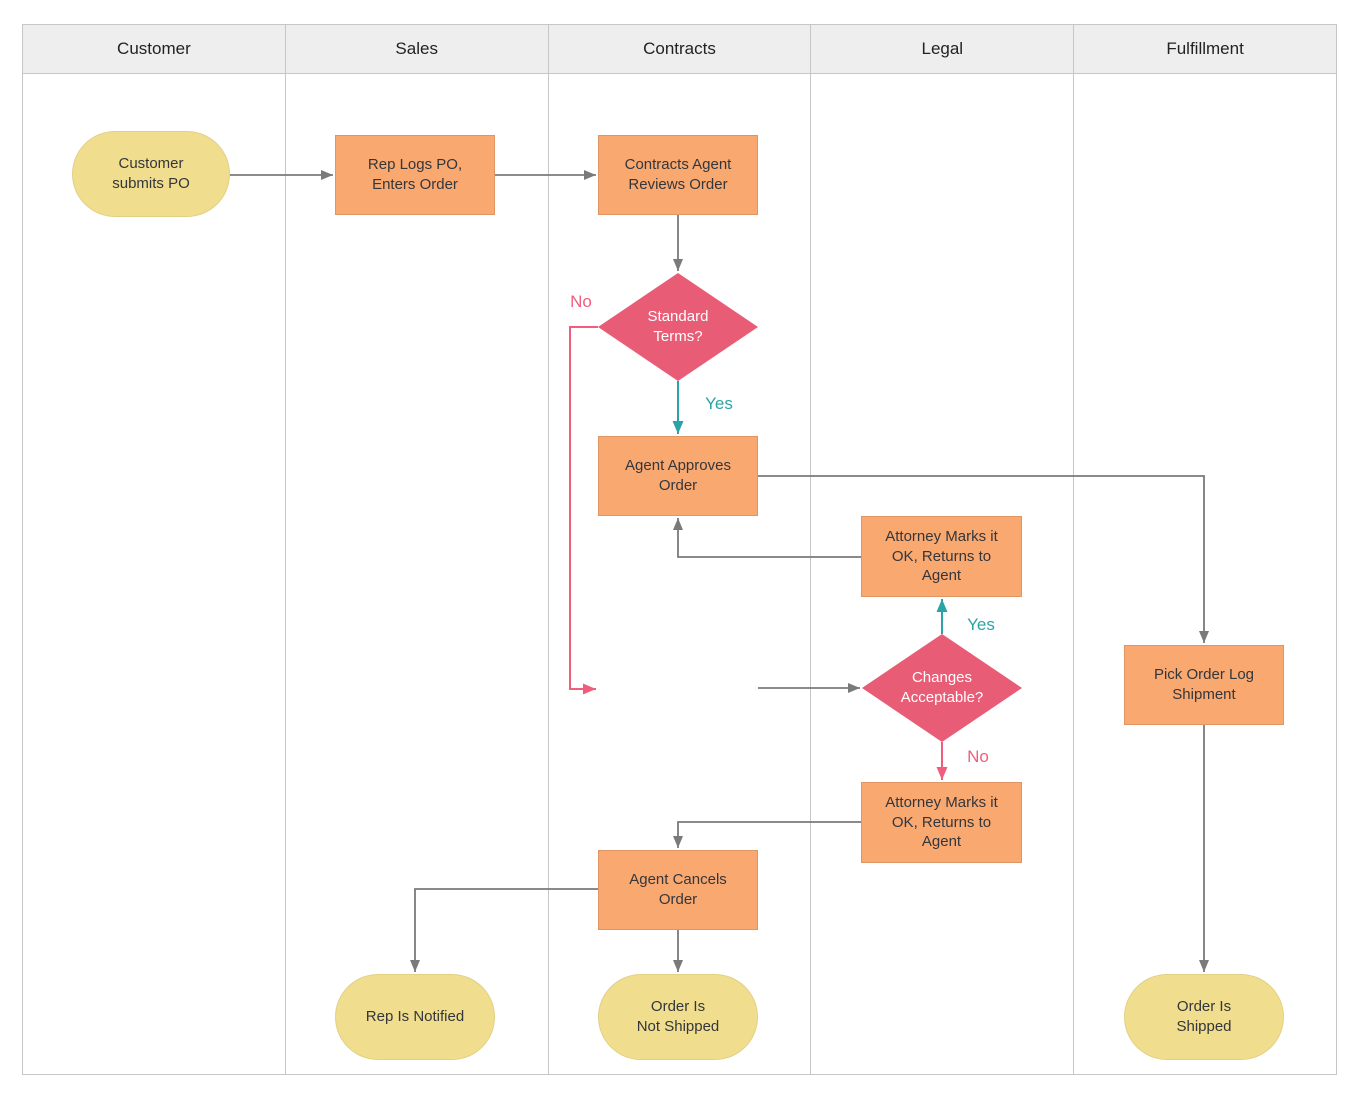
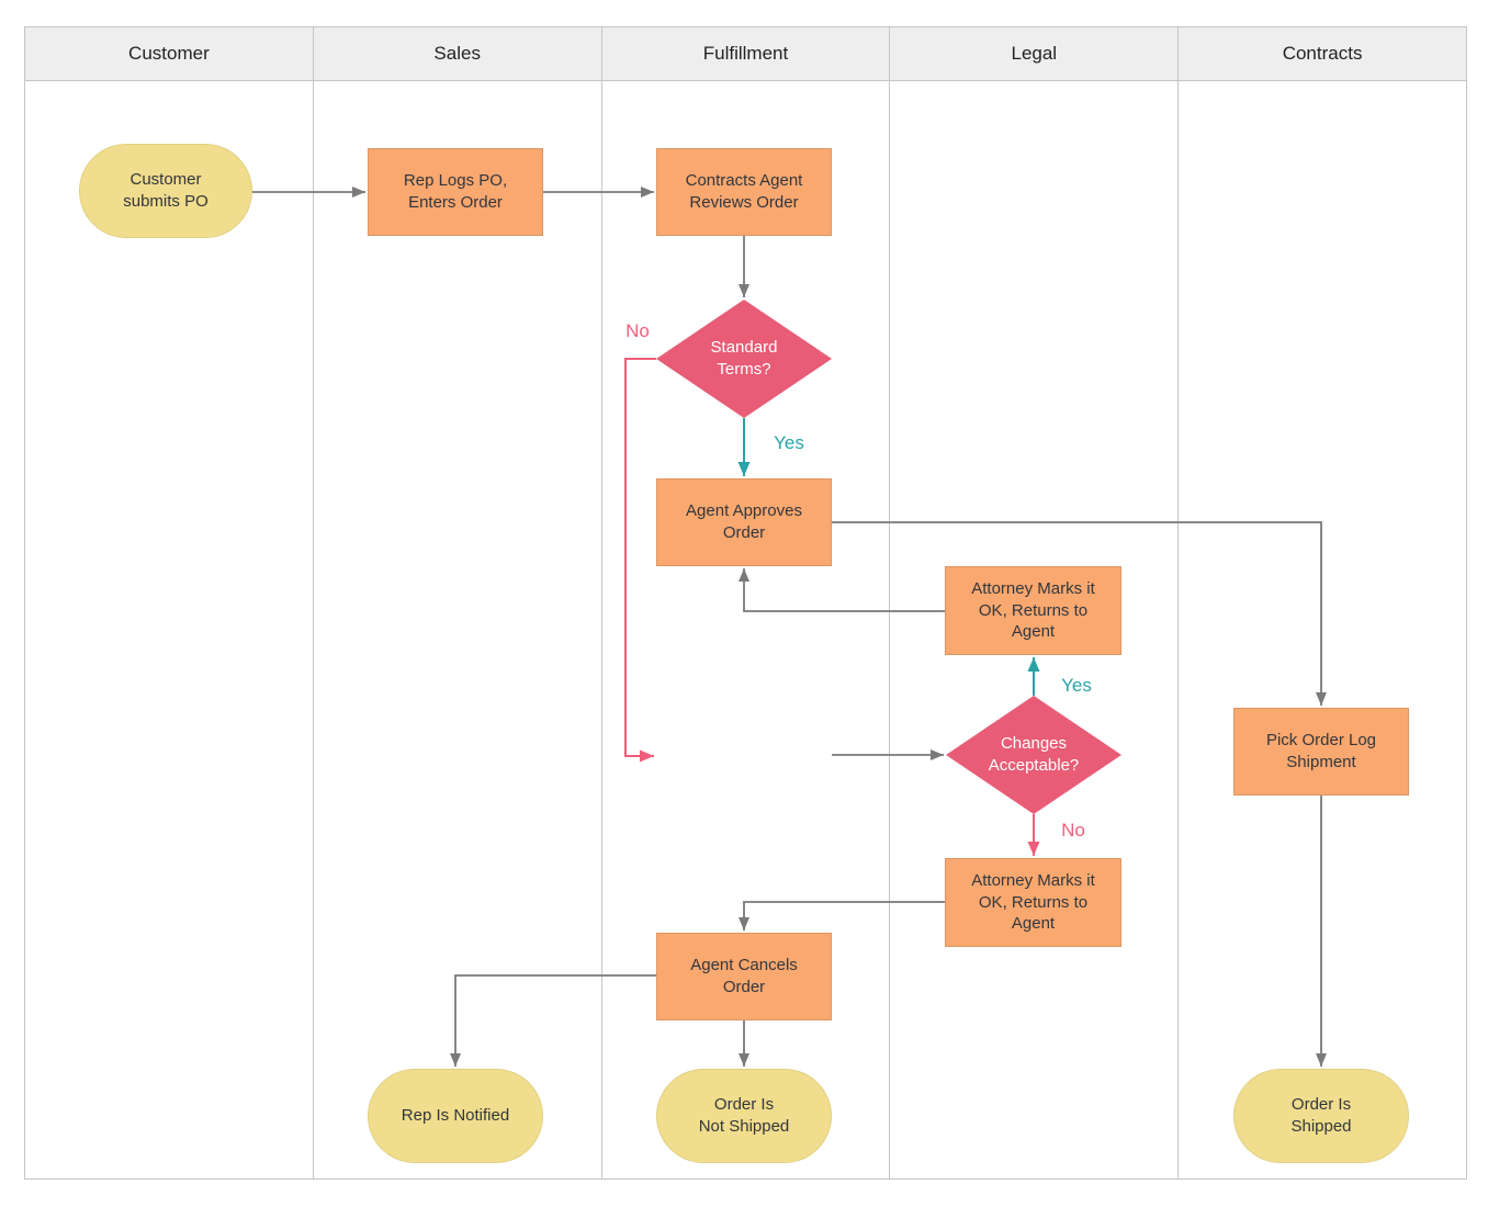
  Customer
  Sales
- Contracts
+ Fulfillment
  Legal
- Fulfillment
+ Contracts
  Customer
  submits PO
  Rep Logs PO,
  Enters Order
  Contracts Agent
  Reviews Order
  Standard
  Terms?
  Agent Approves
  Order
  Attorney Marks it
  OK, Returns to
  Agent
  Changes
  Acceptable?
  Attorney Marks it
  OK, Returns to
  Agent
  Agent Cancels
  Order
  Pick Order Log
  Shipment
  Rep Is Notified
  Order Is
  Not Shipped
  Order Is
  Shipped
  No
  Yes
  Yes
  No
